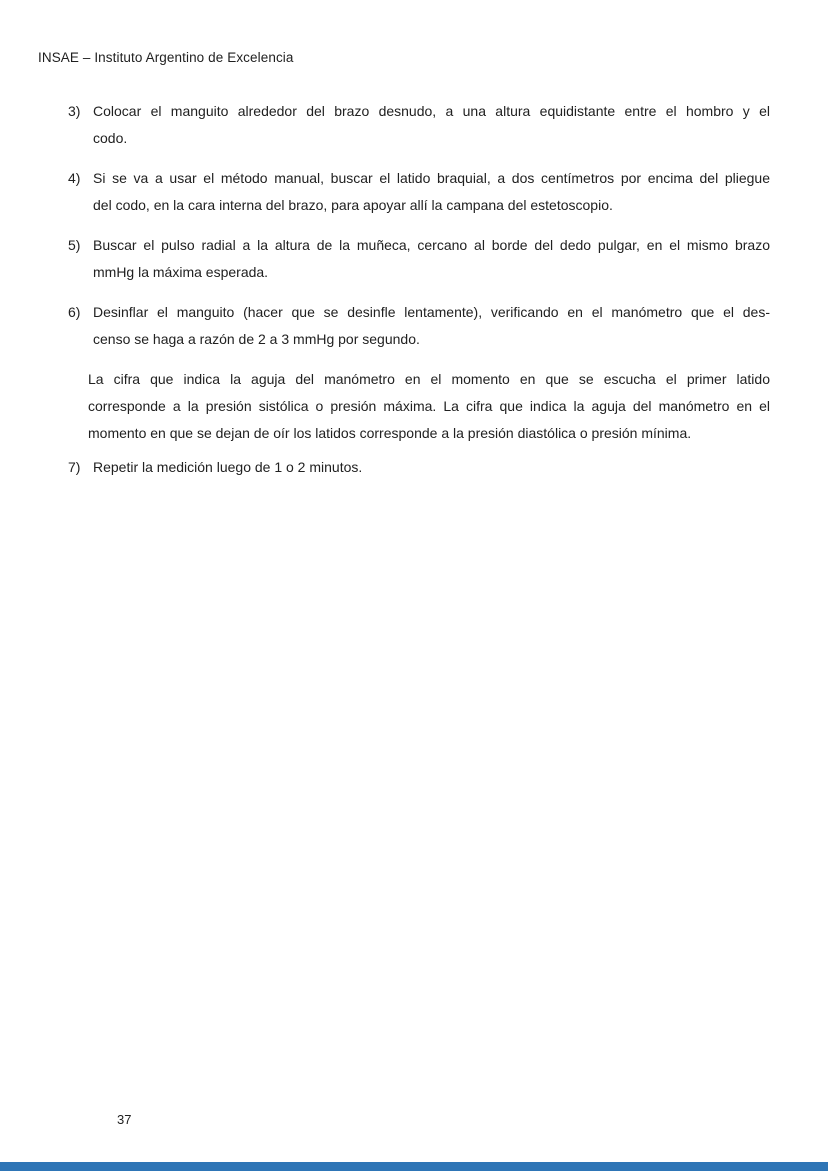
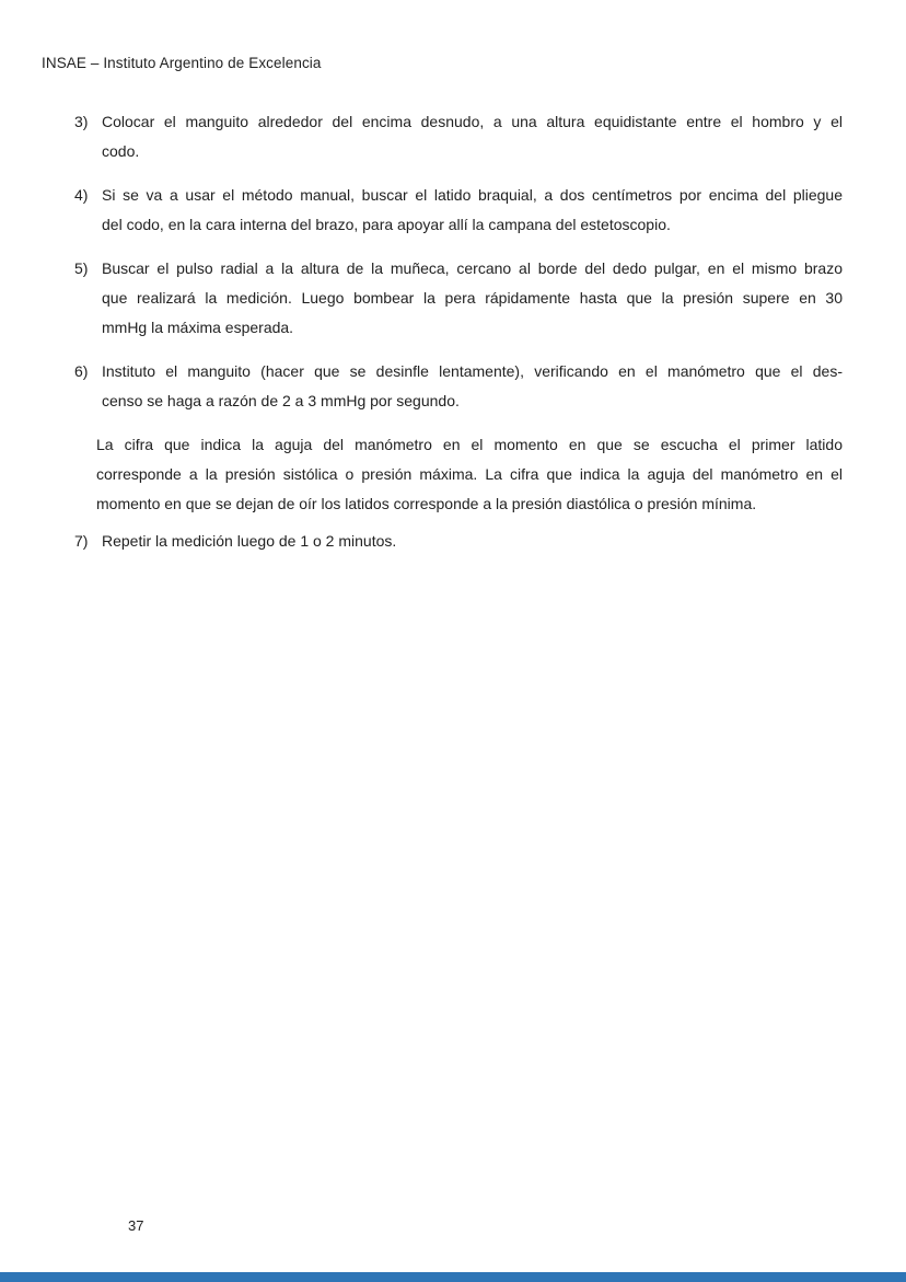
  INSAE – Instituto Argentino de Excelencia
  3)
- Colocar el manguito alrededor del brazo desnudo, a una altura equidistante entre el hombro y el
+ Colocar el manguito alrededor del encima desnudo, a una altura equidistante entre el hombro y el
  codo.
  4)
  Si se va a usar el método manual, buscar el latido braquial, a dos centímetros por encima del pliegue
  del codo, en la cara interna del brazo, para apoyar allí la campana del estetoscopio.
  5)
  Buscar el pulso radial a la altura de la muñeca, cercano al borde del dedo pulgar, en el mismo brazo
+ que realizará la medición. Luego bombear la pera rápidamente hasta que la presión supere en 30
  mmHg la máxima esperada.
  6)
- Desinflar el manguito (hacer que se desinfle lentamente), verificando en el manómetro que el des-
+ Instituto el manguito (hacer que se desinfle lentamente), verificando en el manómetro que el des-
  censo se haga a razón de 2 a 3 mmHg por segundo.
  La cifra que indica la aguja del manómetro en el momento en que se escucha el primer latido
  corresponde a la presión sistólica o presión máxima. La cifra que indica la aguja del manómetro en el
  momento en que se dejan de oír los latidos corresponde a la presión diastólica o presión mínima.
  7)
  Repetir la medición luego de 1 o 2 minutos.
  37
